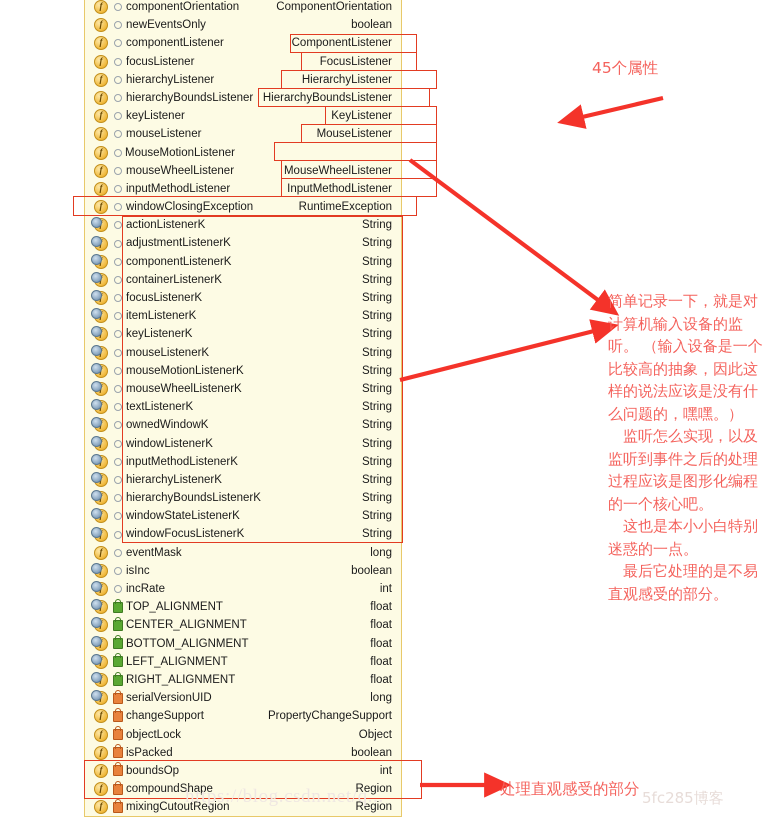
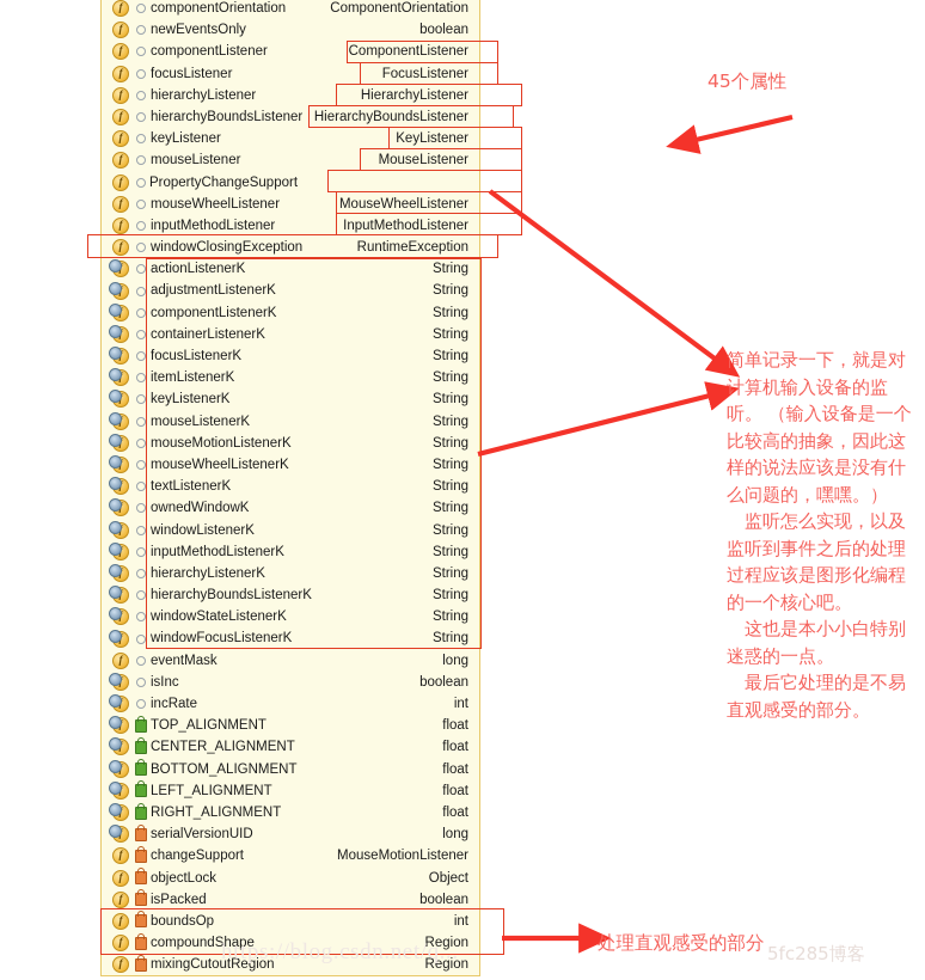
  f
  componentOrientation
  ComponentOrientation
  f
  newEventsOnly
  boolean
  f
  componentListener
  ComponentListener
  f
  focusListener
  FocusListener
  f
  hierarchyListener
  HierarchyListener
  f
  hierarchyBoundsListener
  HierarchyBoundsListener
  f
  keyListener
  KeyListener
  f
  mouseListener
  MouseListener
  f
- MouseMotionListener
+ PropertyChangeSupport
  f
  mouseWheelListener
  MouseWheelListener
  f
  inputMethodListener
  InputMethodListener
  f
  windowClosingException
  RuntimeException
  f
  actionListenerK
  String
  f
  adjustmentListenerK
  String
  f
  componentListenerK
  String
  f
  containerListenerK
  String
  f
  focusListenerK
  String
  f
  itemListenerK
  String
  f
  keyListenerK
  String
  f
  mouseListenerK
  String
  f
  mouseMotionListenerK
  String
  f
  mouseWheelListenerK
  String
  f
  textListenerK
  String
  f
  ownedWindowK
  String
  f
  windowListenerK
  String
  f
  inputMethodListenerK
  String
  f
  hierarchyListenerK
  String
  f
  hierarchyBoundsListenerK
  String
  f
  windowStateListenerK
  String
  f
  windowFocusListenerK
  String
  f
  eventMask
  long
  f
  isInc
  boolean
  f
  incRate
  int
  f
  TOP_ALIGNMENT
  float
  f
  CENTER_ALIGNMENT
  float
  f
  BOTTOM_ALIGNMENT
  float
  f
  LEFT_ALIGNMENT
  float
  f
  RIGHT_ALIGNMENT
  float
  f
  serialVersionUID
  long
  f
  changeSupport
- PropertyChangeSupport
+ MouseMotionListener
  f
  objectLock
  Object
  f
  isPacked
  boolean
  f
  boundsOp
  int
  f
  compoundShape
  Region
  f
  mixingCutoutRegion
  Region
  45个属性
  简单记录一下，就是对计算机输入设备的监听。 （输入设备是一个比较高的抽象，因此这样的说法应该是没有什么问题的，嘿嘿。）
  监听怎么实现，以及监听到事件之后的处理过程应该是图形化编程的一个核心吧。
  这也是本小小白特别迷惑的一点。
  最后它处理的是不易直观感受的部分。
  处理直观感受的部分
  https://blog.csdn.net/q...
  5fc285博客
